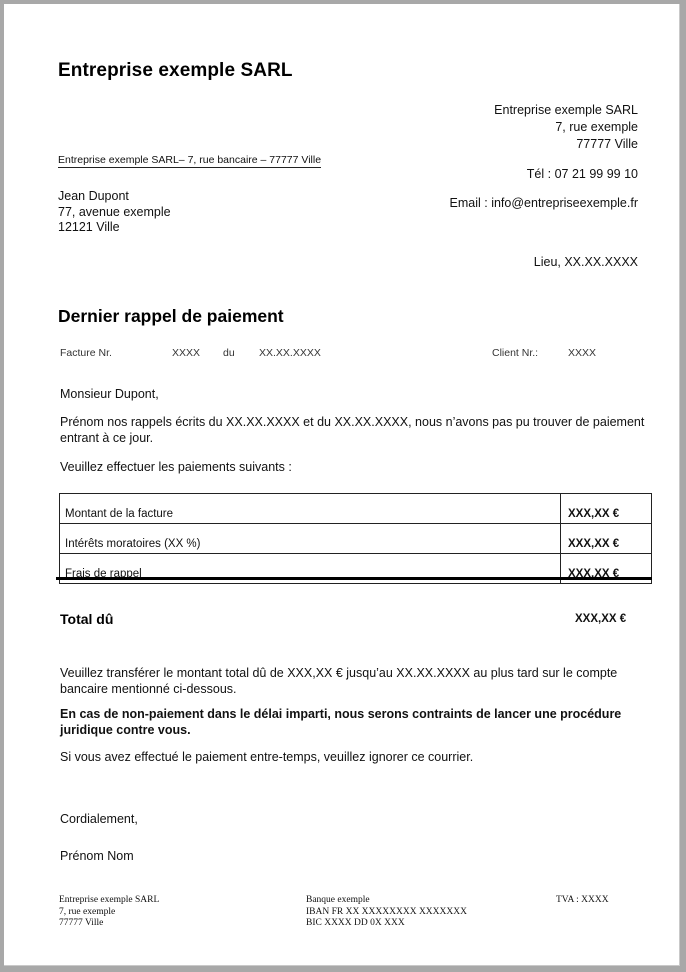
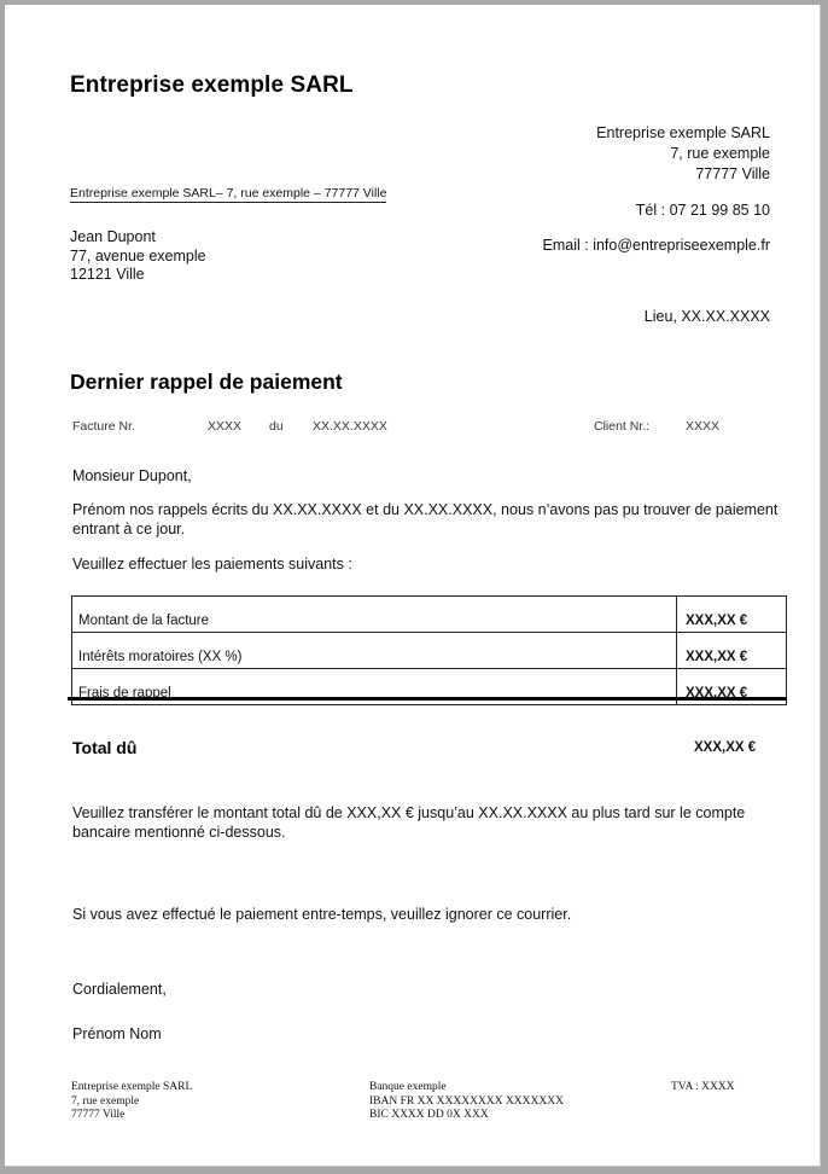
  Entreprise exemple SARL
  Entreprise exemple SARL
  7, rue exemple
  77777 Ville
- Tél : 07 21 99 99 10
+ Tél : 07 21 99 85 10
  Email : info@entrepriseexemple.fr
- Entreprise exemple SARL– 7, rue bancaire – 77777 Ville
+ Entreprise exemple SARL– 7, rue exemple – 77777 Ville
  Jean Dupont
  77, avenue exemple
  12121 Ville
  Lieu, XX.XX.XXXX
  Dernier rappel de paiement
  Facture Nr.
  XXXX
  du
  XX.XX.XXXX
  Client Nr.:
  XXXX
  Monsieur Dupont,
  Prénom nos rappels écrits du XX.XX.XXXX et du XX.XX.XXXX, nous n’avons pas pu trouver de paiement entrant à ce jour.
  Veuillez effectuer les paiements suivants :
  Montant de la facture	XXX,XX €
  Intérêts moratoires (XX %)	XXX,XX €
  Frais de rappel	XXX,XX €
  Total dû
  XXX,XX €
  Veuillez transférer le montant total dû de XXX,XX € jusqu’au XX.XX.XXXX au plus tard sur le compte bancaire mentionné ci-dessous.
- En cas de non-paiement dans le délai imparti, nous serons contraints de lancer une procédure juridique contre vous.
  Si vous avez effectué le paiement entre-temps, veuillez ignorer ce courrier.
  Cordialement,
  Prénom Nom
  Entreprise exemple SARL
  7, rue exemple
  77777 Ville
  Banque exemple
  IBAN FR XX XXXXXXXX XXXXXXX
  BIC XXXX DD 0X XXX
  TVA : XXXX
